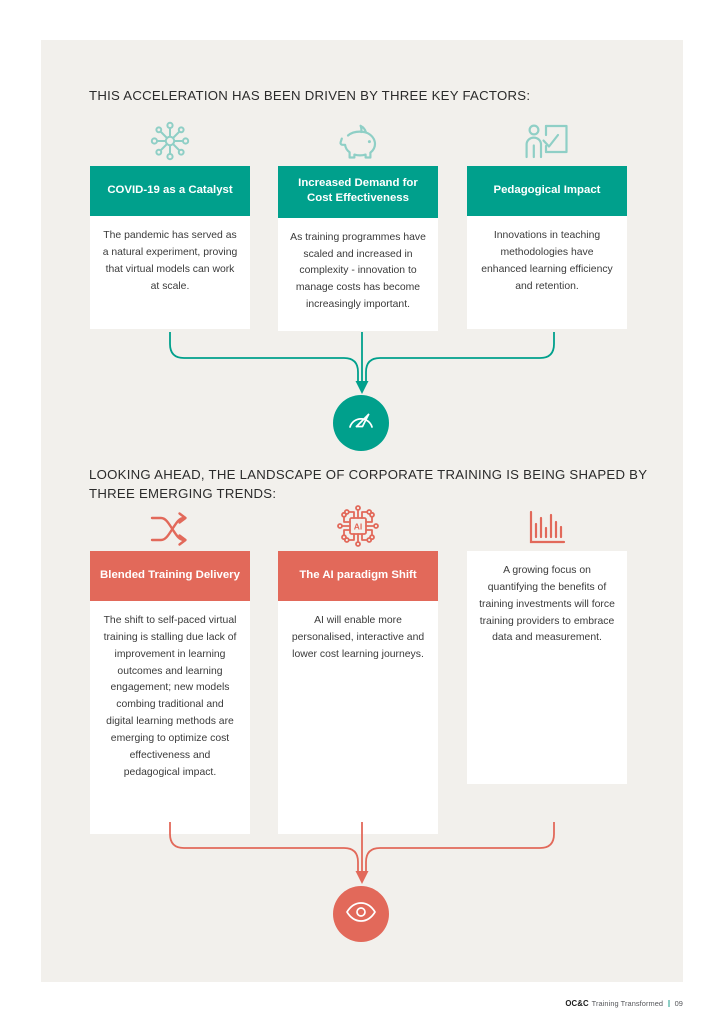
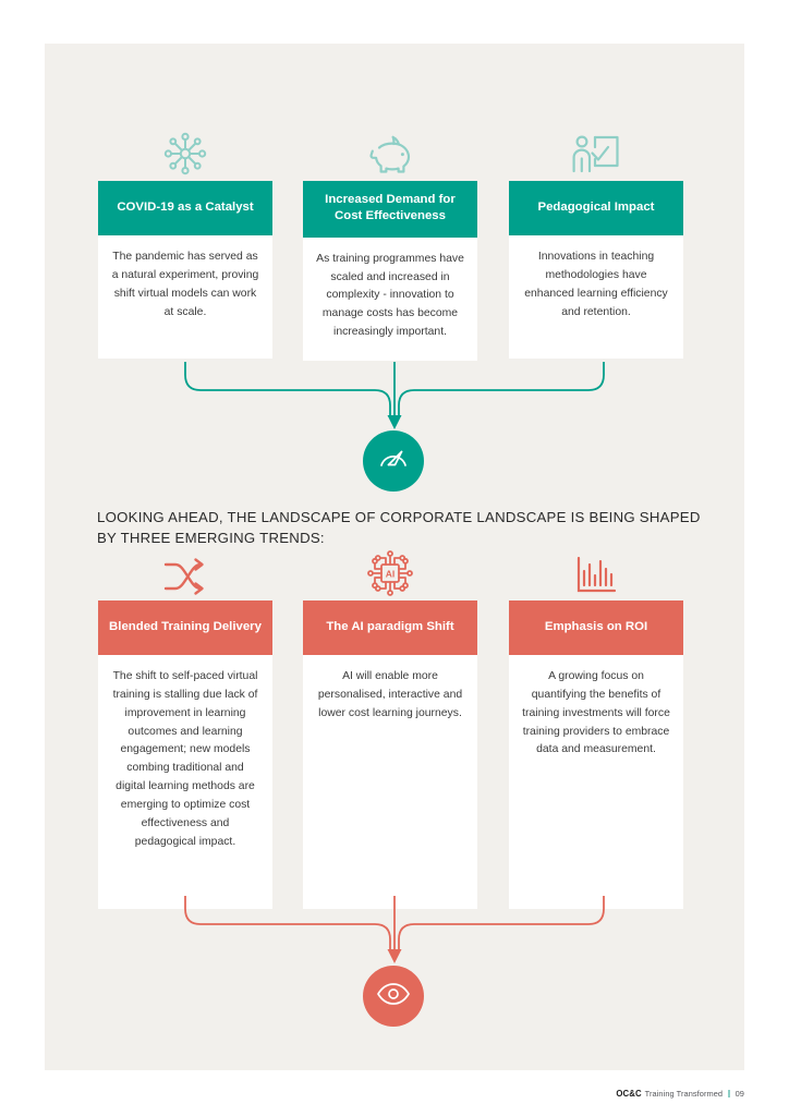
- THIS ACCELERATION HAS BEEN DRIVEN BY THREE KEY FACTORS:
  COVID-19 as a Catalyst
- The pandemic has served as a natural experiment, proving that virtual models can work at scale.
+ The pandemic has served as a natural experiment, proving shift virtual models can work at scale.
  Increased Demand for Cost Effectiveness
  As training programmes have scaled and increased in complexity - innovation to manage costs has become increasingly important.
  Pedagogical Impact
  Innovations in teaching methodologies have enhanced learning efficiency and retention.
- LOOKING AHEAD, THE LANDSCAPE OF CORPORATE TRAINING IS BEING SHAPED BY THREE EMERGING TRENDS:
+ LOOKING AHEAD, THE LANDSCAPE OF CORPORATE LANDSCAPE IS BEING SHAPED BY THREE EMERGING TRENDS:
  Blended Training Delivery
  The shift to self-paced virtual training is stalling due lack of improvement in learning outcomes and learning engagement; new models combing traditional and digital learning methods are emerging to optimize cost effectiveness and pedagogical impact.
  AI
  The AI paradigm Shift
  AI will enable more personalised, interactive and lower cost learning journeys.
+ Emphasis on ROI
  A growing focus on quantifying the benefits of training investments will force training providers to embrace data and measurement.
  OC&C
  Training Transformed
  09
